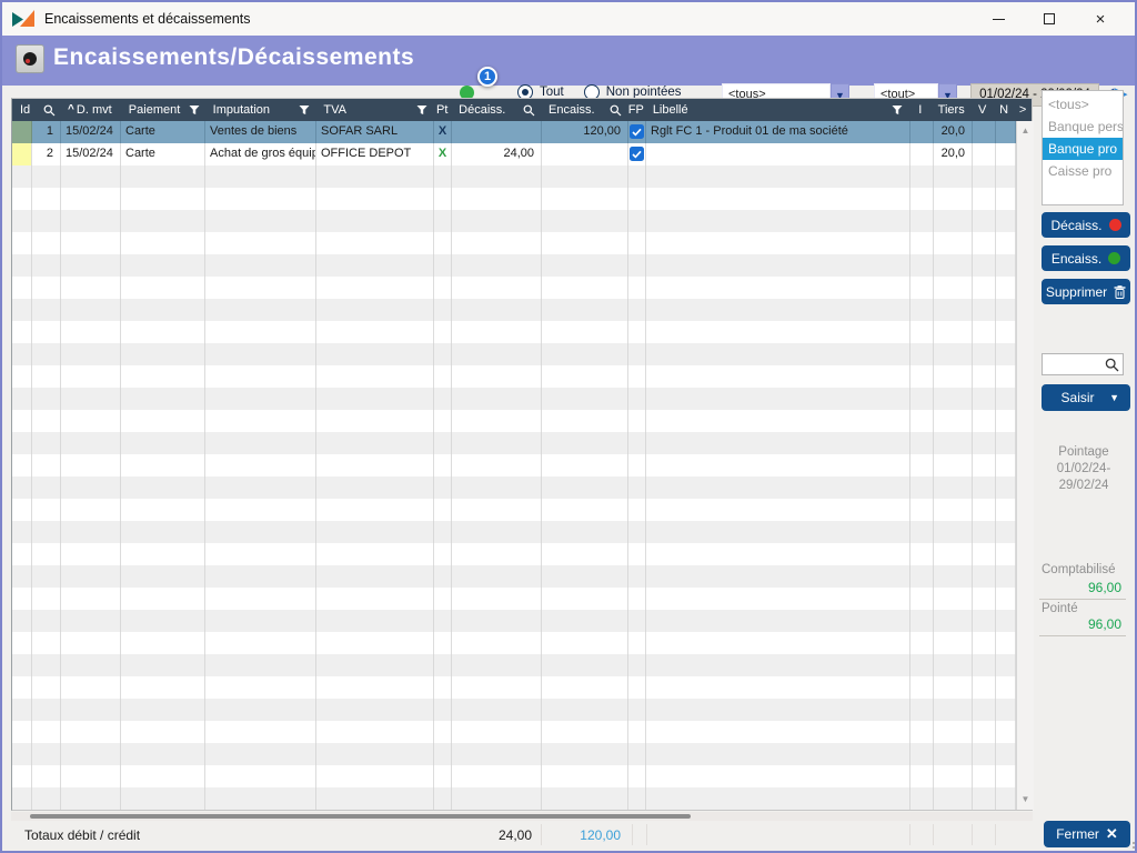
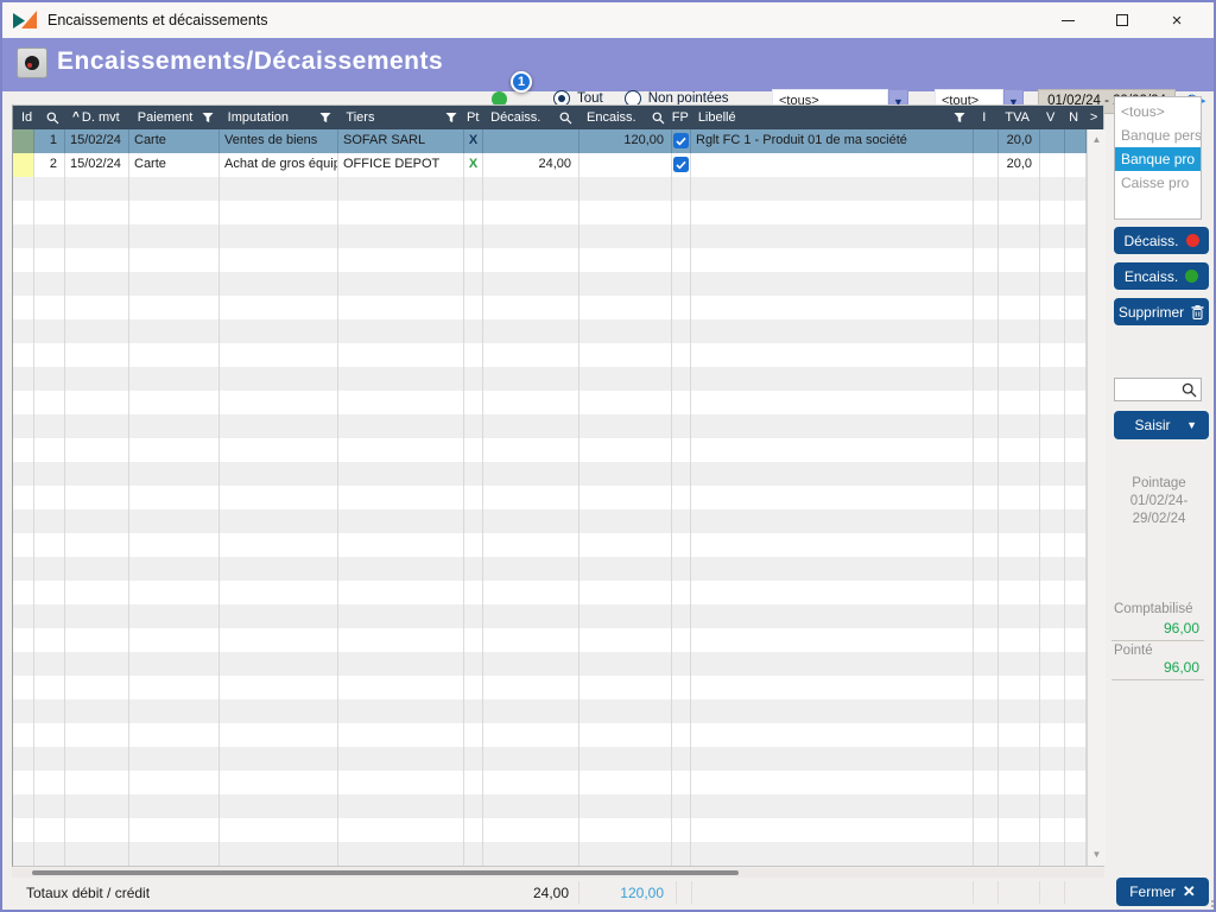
  Encaissements et décaissements
  ×
  Encaissements/Décaissements
  1
  Tout
  Non pointées
  <tous>
  ▼
  <tout>
  ▼
  Id
  ^
  D. mvt
  Paiement
  Imputation
- TVA
+ Tiers
  Pt
  Décaiss.
  Encaiss.
  FP
  Libellé
  I
- Tiers
+ TVA
  V
  N
  >
  1
  15/02/24
  Carte
  Ventes de biens
  SOFAR SARL
  X
  120,00
  Rglt FC 1 - Produit 01 de ma société
  20,0
  2
  15/02/24
  Carte
  Achat de gros équip
  OFFICE DEPOT
  X
  24,00
  20,0
  ▲
  ▼
  Totaux débit / crédit
  24,00
  120,00
  <tous>
  Banque pers
  Banque pro
  Caisse pro
  Décaiss.
  Encaiss.
  Supprimer
  Saisir
  ▼
  Pointage
  01/02/24-
  29/02/24
  Comptabilisé
  96,00
  Pointé
  96,00
  Fermer
  ✕
